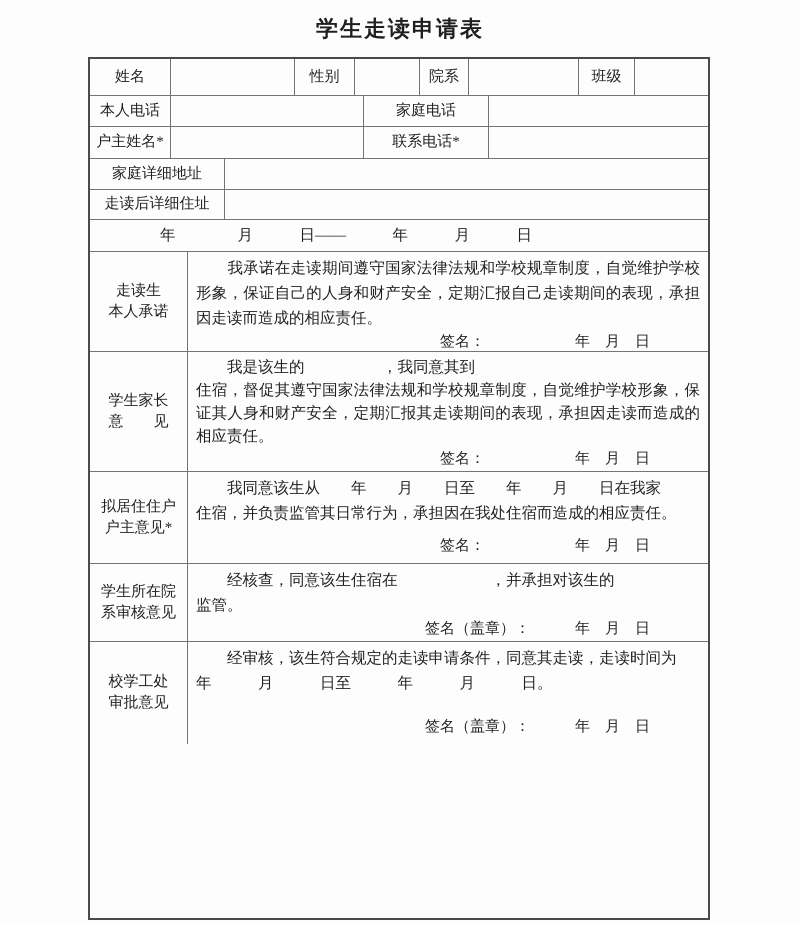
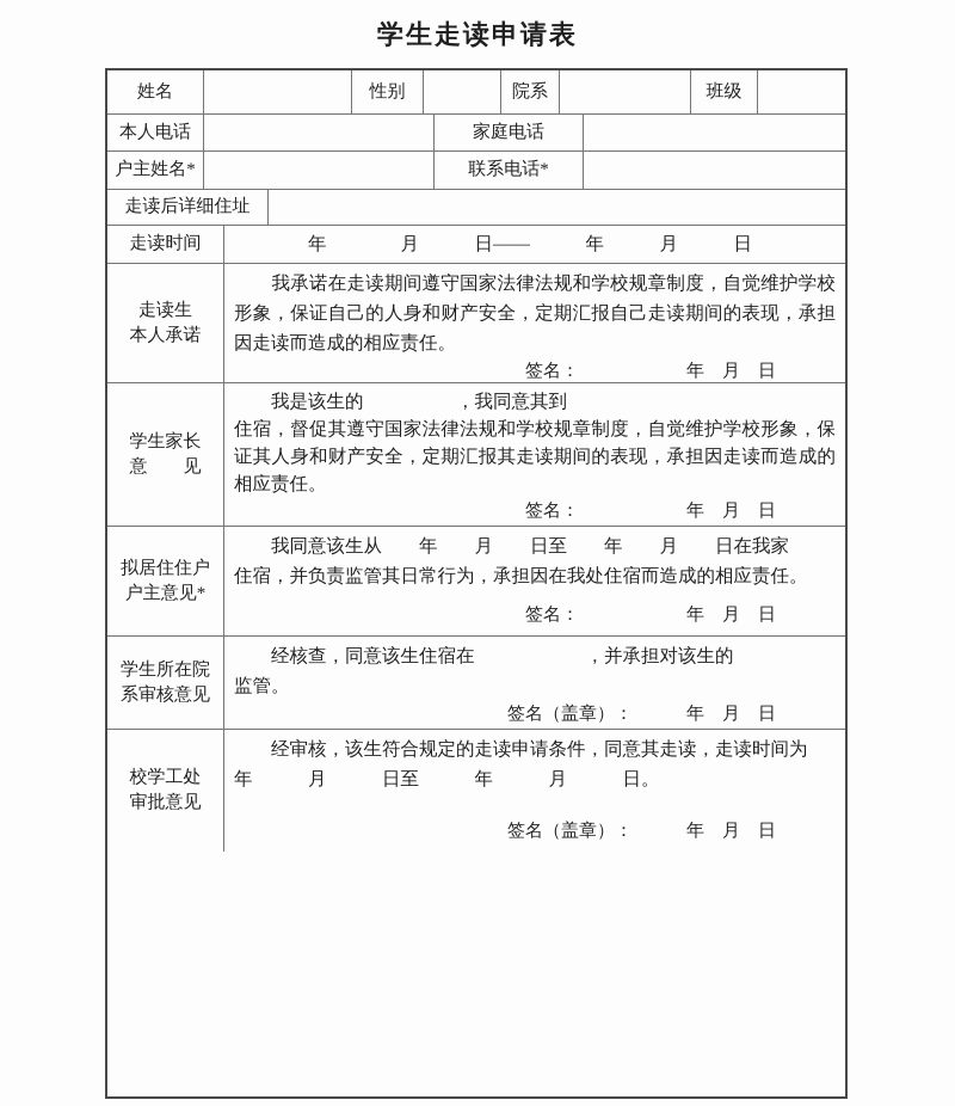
  学生走读申请表
  姓名
  性别
  院系
  班级
  本人电话
  家庭电话
  户主姓名*
  联系电话*
- 家庭详细地址
  走读后详细住址
+ 走读时间
  年 月 日—— 年 月 日
  走读生
  本人承诺
  我承诺在走读期间遵守国家法律法规和学校规章制度，自觉维护学校形象，保证自己的人身和财产安全，定期汇报自己走读期间的表现，承担因走读而造成的相应责任。
  签名：
  年 月 日
  学生家长
  意 见
  我是该生的 ，我同意其到
  住宿，督促其遵守国家法律法规和学校规章制度，自觉维护学校形象，保证其人身和财产安全，定期汇报其走读期间的表现，承担因走读而造成的相应责任。
  签名：
  年 月 日
  拟居住住户
  户主意见*
  我同意该生从 年 月 日至 年 月 日在我家
  住宿，并负责监管其日常行为，承担因在我处住宿而造成的相应责任。
  签名：
  年 月 日
  学生所在院
  系审核意见
  经核查，同意该生住宿在 ，并承担对该生的
  监管。
  签名（盖章）：
  年 月 日
  校学工处
  审批意见
  经审核，该生符合规定的走读申请条件，同意其走读，走读时间为
  年 月 日至 年 月 日。
  签名（盖章）：
  年 月 日
